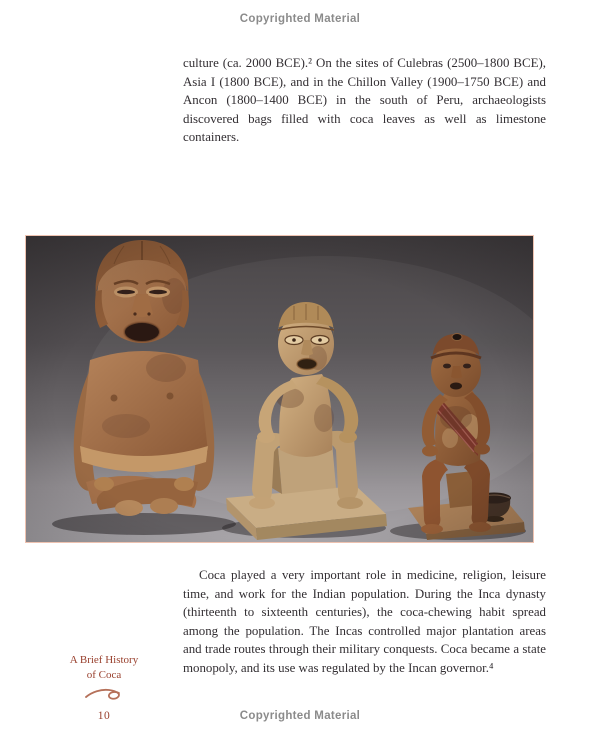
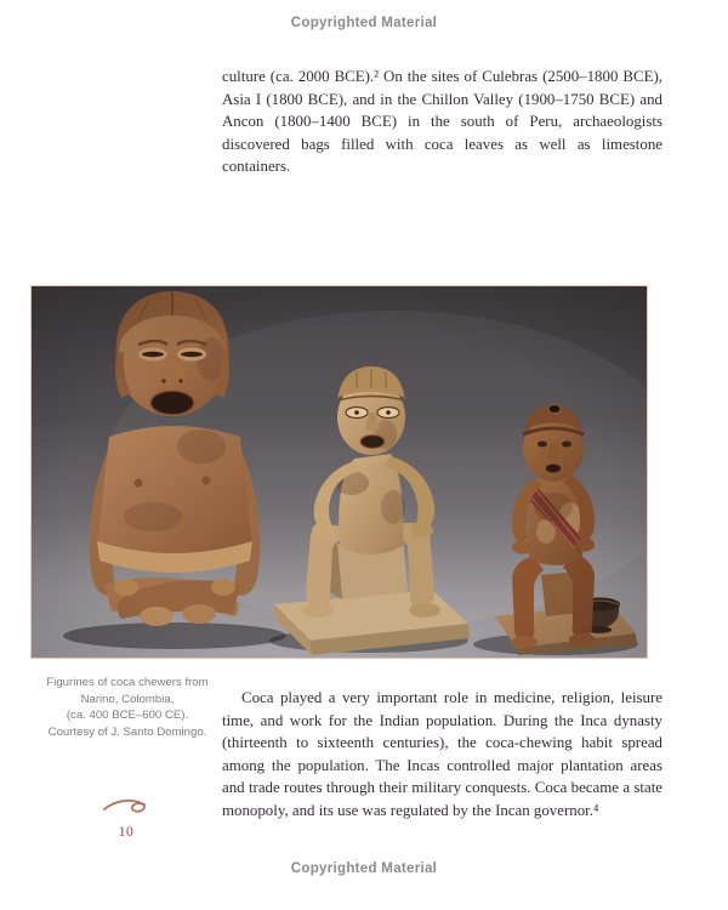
  Copyrighted Material
  culture (ca. 2000 BCE).² On the sites of Culebras (2500–1800 BCE), Asia I (1800 BCE), and in the Chillon Valley (1900–1750 BCE) and Ancon (1800–1400 BCE) in the south of Peru, archaeologists discovered bags filled with coca leaves as well as limestone containers.
+ Figurines of coca chewers from
+ Narino, Colombia,
+ (ca. 400 BCE–600 CE).
+ Courtesy of J. Santo Domingo.
  Coca played a very important role in medicine, religion, leisure time, and work for the Indian population. During the Inca dynasty (thirteenth to sixteenth centuries), the coca-chewing habit spread among the population. The Incas controlled major plantation areas and trade routes through their military conquests. Coca became a state monopoly, and its use was regulated by the Incan governor.⁴
- A Brief History
- of Coca
  10
  Copyrighted Material
